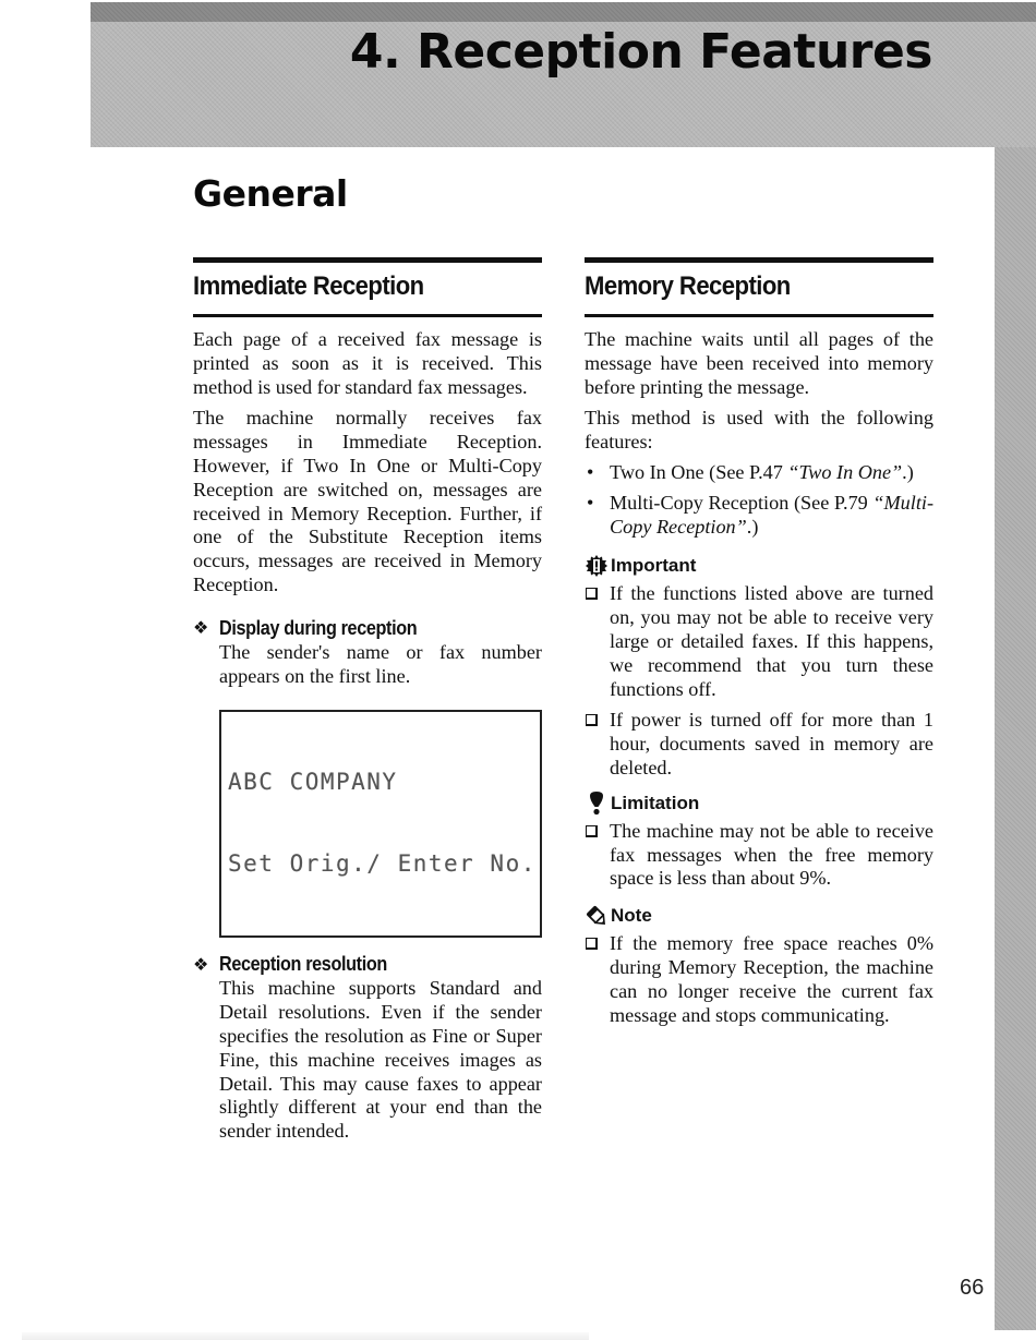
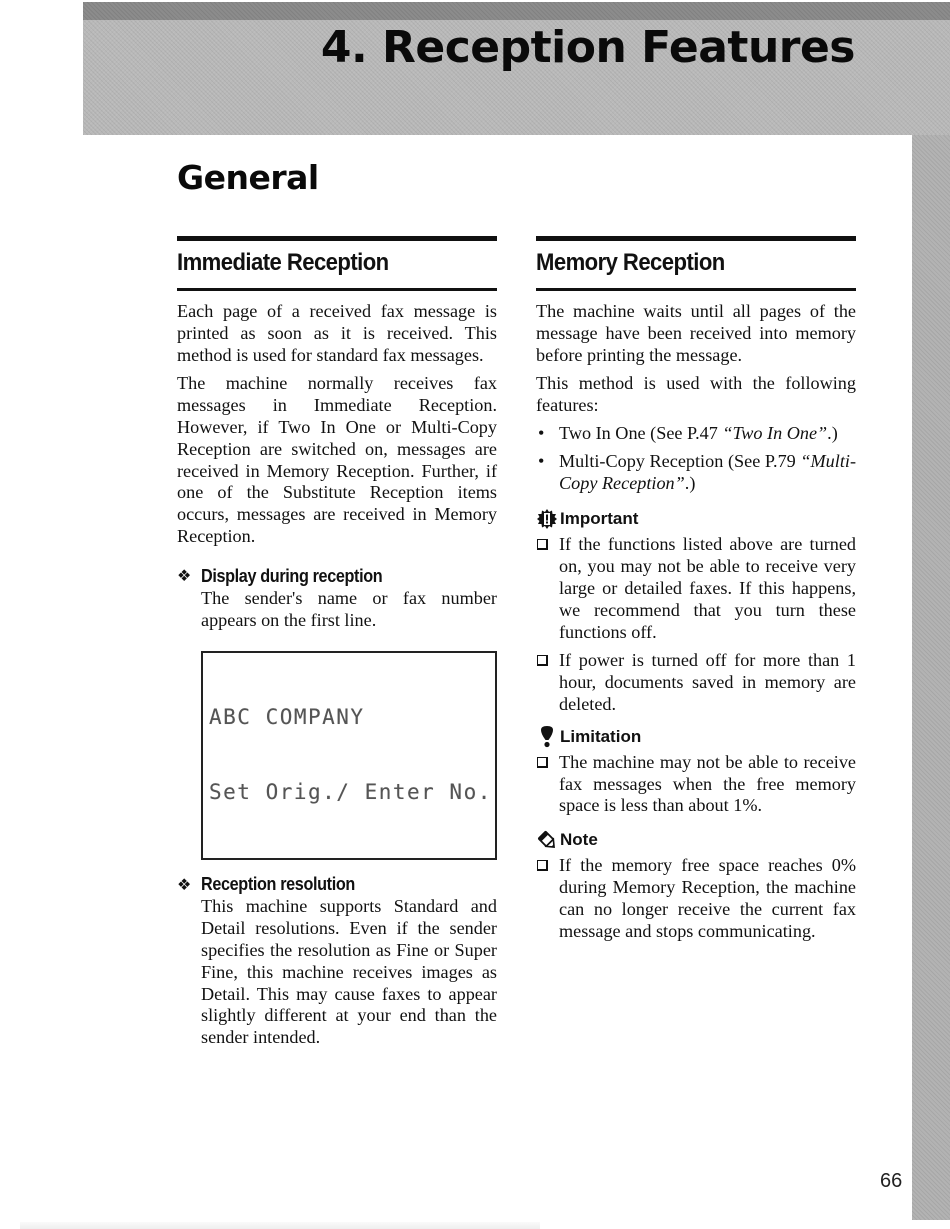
  4. Reception Features
  General
  Immediate Reception
  Each page of a received fax message is printed as soon as it is received. This method is used for standard fax mes­sages.
  The machine normally receives fax messages in Immediate Reception. However, if Two In One or Multi-Copy Reception are switched on, messages are received in Memory Re­ception. Further, if one of the Substi­tute Reception items occurs, messages are received in Memory Re­ception.
  ❖
  Display during reception
  The sender's name or fax number appears on the first line.
  ABC COMPANY
  Set Orig./ Enter No.
  ❖
  Reception resolution
  This machine supports Standard and Detail resolutions. Even if the sender specifies the resolution as Fine or Super Fine, this machine receives images as Detail. This may cause faxes to appear slightly different at your end than the sender intended.
  Memory Reception
  The machine waits until all pages of the message have been received into memory before printing the message.
  This method is used with the follow­ing features:
  •
  Two In One (See P.47 “Two In One”.)
  •
  Multi-Copy Reception (See P.79 “Multi-Copy Reception”.)
  Important
  If the functions listed above are turned on, you may not be able to receive very large or detailed fax­es. If this happens, we recommend that you turn these functions off.
  If power is turned off for more than 1 hour, documents saved in memory are deleted.
  Limitation
- The machine may not be able to re­ceive fax messages when the free memory space is less than about 9%.
+ The machine may not be able to re­ceive fax messages when the free memory space is less than about 1%.
  Note
  If the memory free space reaches 0% during Memory Reception, the machine can no longer receive the current fax message and stops communicating.
  66
